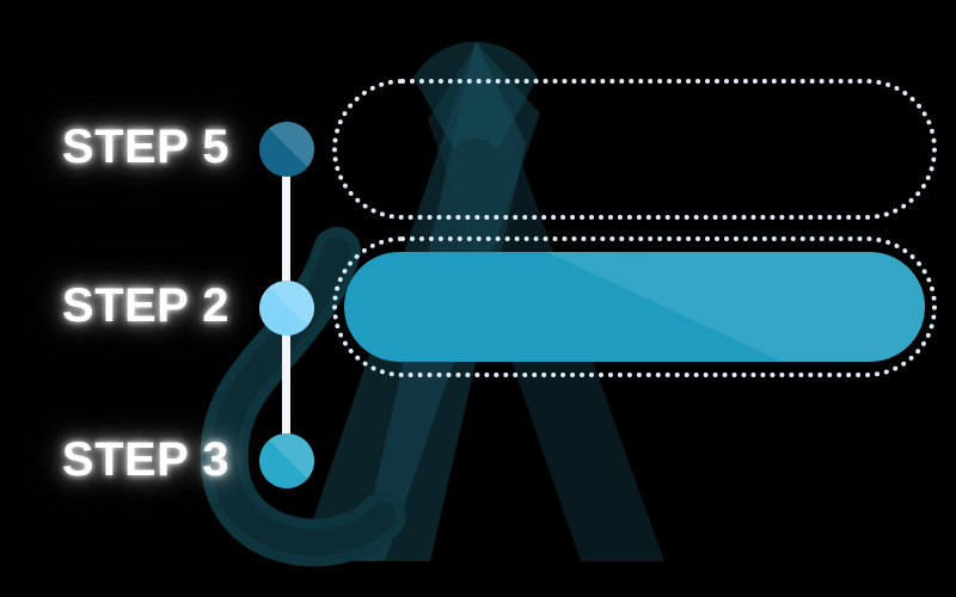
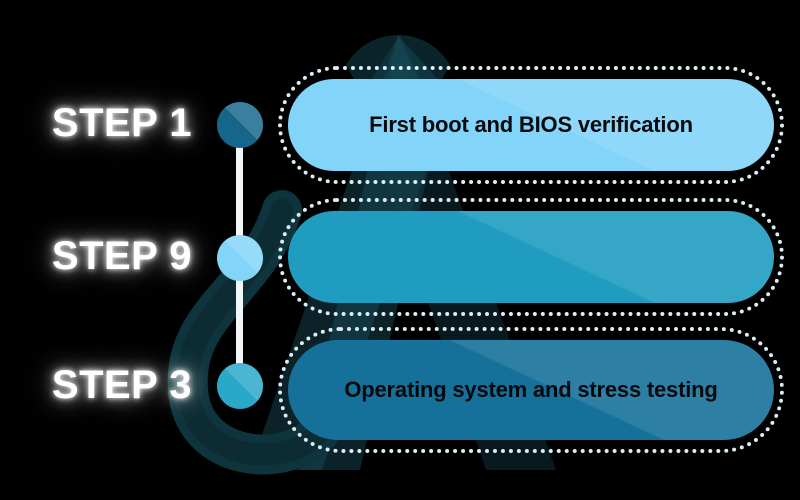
- STEP 5
+ STEP 1
- STEP 2
+ STEP 9
  STEP 3
+ First boot and BIOS verification
+ Operating system and stress testing
